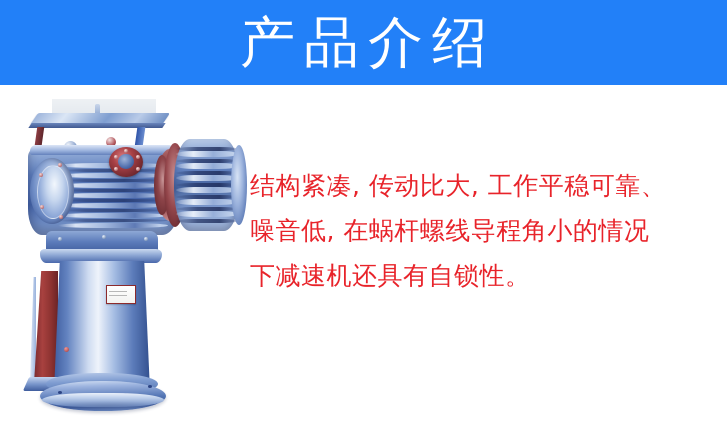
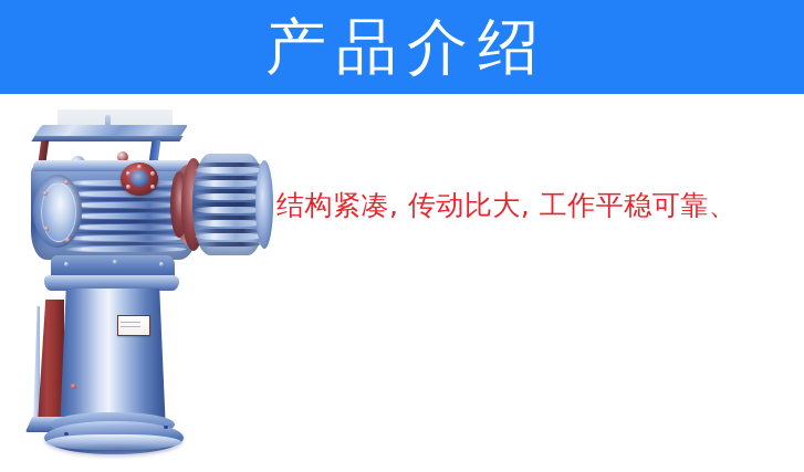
  产品介绍
  结构紧凑, 传动比大, 工作平稳可靠、
- 噪音低, 在蜗杆螺线导程角小的情况
- 下减速机还具有自锁性。
